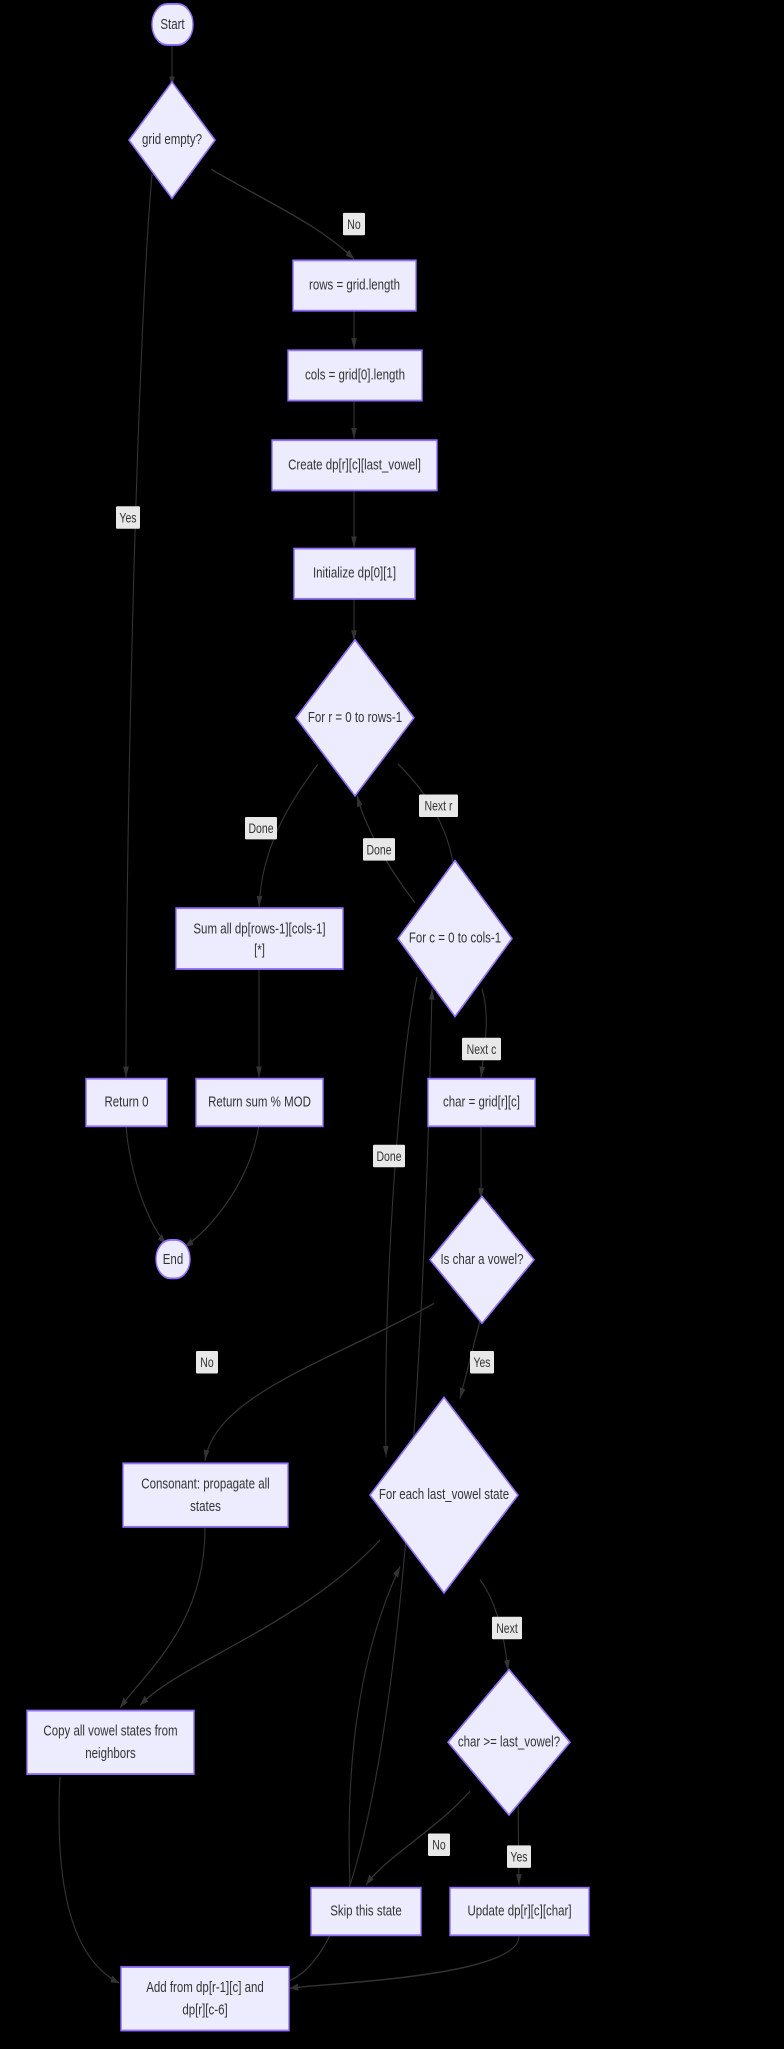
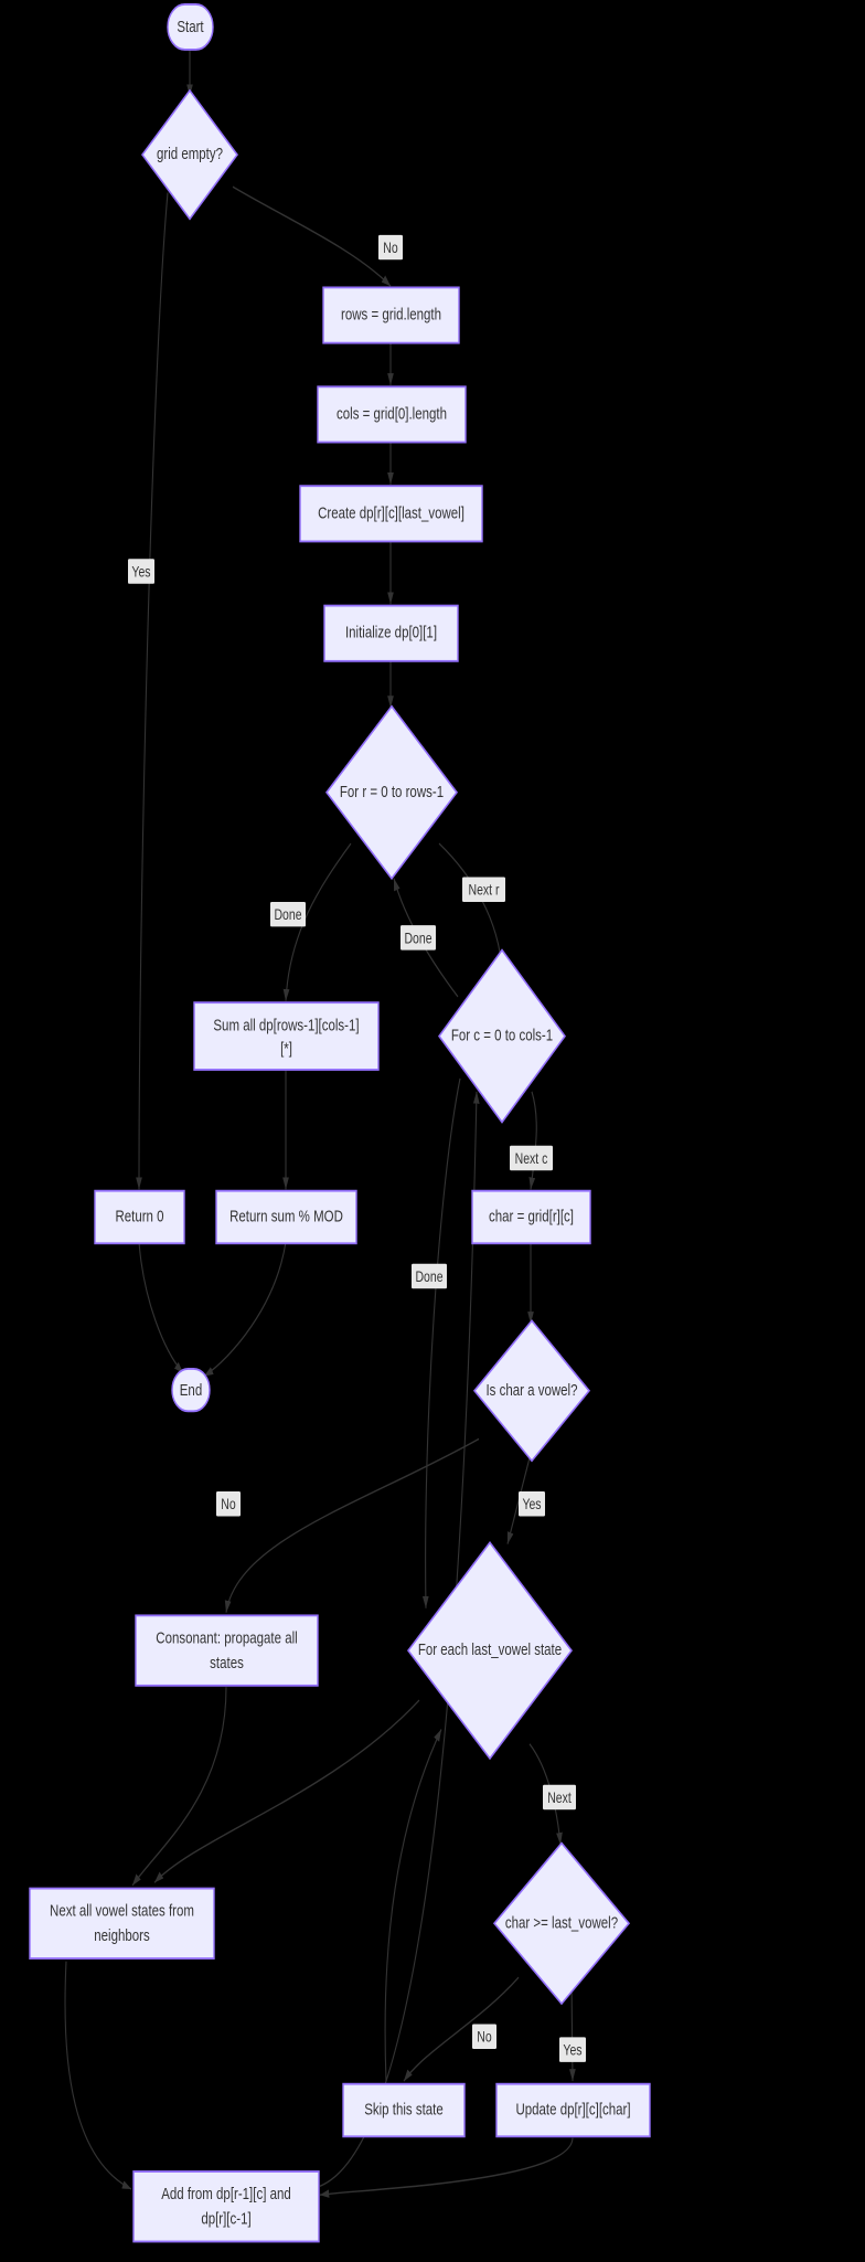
  No
  Yes
  Done
  Next r
  Done
  Next c
  Done
  No
  Yes
  Next
  No
  Yes
  Start
  grid empty?
  rows = grid.length
  cols = grid[0].length
  Create dp[r][c][last_vowel]
  Initialize dp[0][1]
  For r = 0 to rows-1
  For c = 0 to cols-1
  Sum all dp[rows-1][cols-1]
  [*]
  Return 0
  Return sum % MOD
  End
  char = grid[r][c]
  Is char a vowel?
  Consonant: propagate all
  states
  For each last_vowel state
- Copy all vowel states from
+ Next all vowel states from
  neighbors
  char >= last_vowel?
  Skip this state
  Update dp[r][c][char]
  Add from dp[r-1][c] and
- dp[r][c-6]
+ dp[r][c-1]
